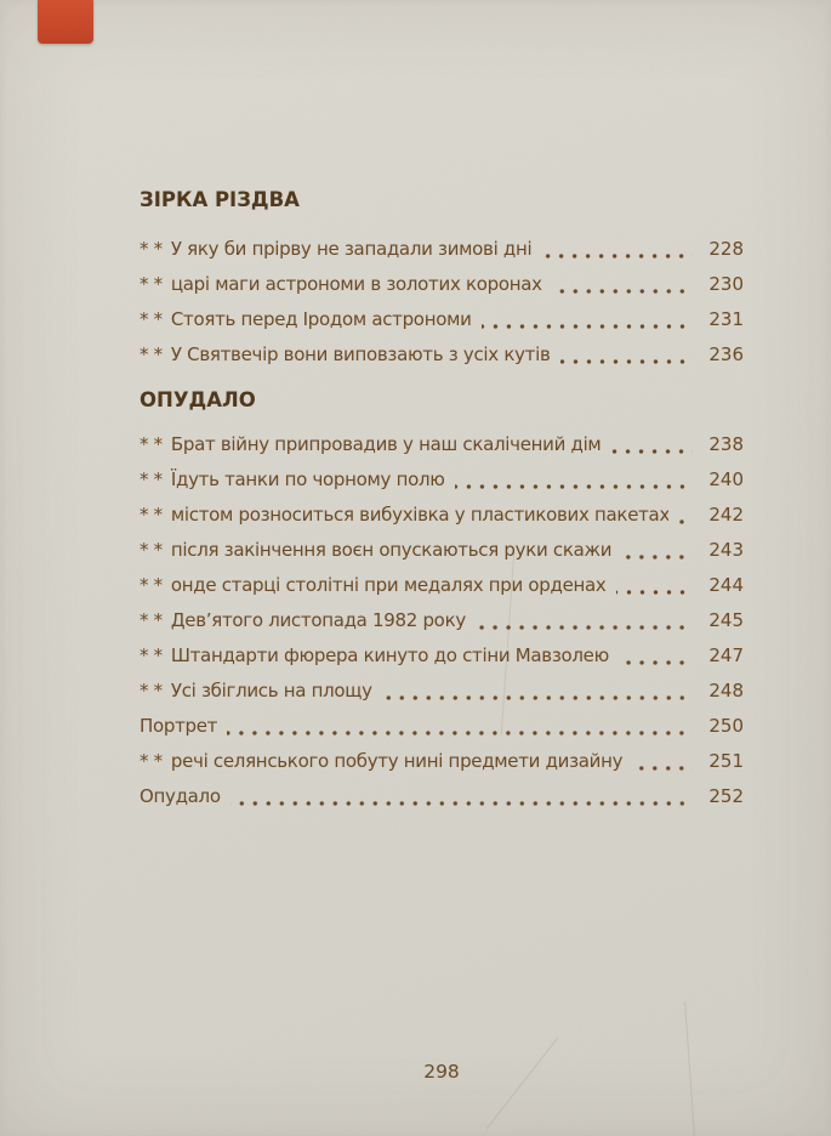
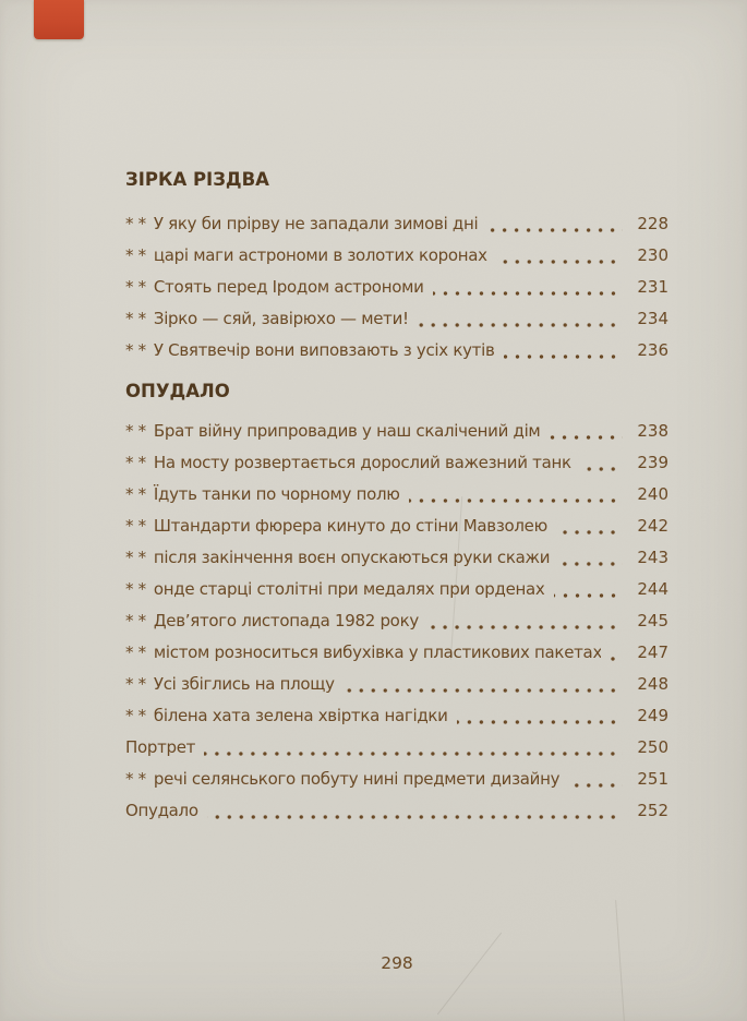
  ЗІРКА РІЗДВА
  * * У яку би прірву не западали зимові дні
  228
  * * царі маги астрономи в золотих коронах
  230
  * * Стоять перед Іродом астрономи
  231
+ * * Зірко — сяй, завірюхо — мети!
+ 234
  * * У Святвечір вони виповзають з усіх кутів
  236
  ОПУДАЛО
  * * Брат війну припровадив у наш скалічений дім
  238
+ * * На мосту розвертається дорослий важезний танк
+ 239
  * * Їдуть танки по чорному полю
  240
- * * містом розноситься вибухівка у пластикових пакетах
+ * * Штандарти фюрера кинуто до стіни Мавзолею
  242
  * * після закінчення воєн опускаються руки скажи
  243
  * * онде старці столітні при медалях при орденах
  244
  * * Дев’ятого листопада 1982 року
  245
- * * Штандарти фюрера кинуто до стіни Мавзолею
+ * * містом розноситься вибухівка у пластикових пакетах
  247
  * * Усі збіглись на площу
  248
+ * * білена хата зелена хвіртка нагідки
+ 249
  Портрет
  250
  * * речі селянського побуту нині предмети дизайну
  251
  Опудало
  252
  298
